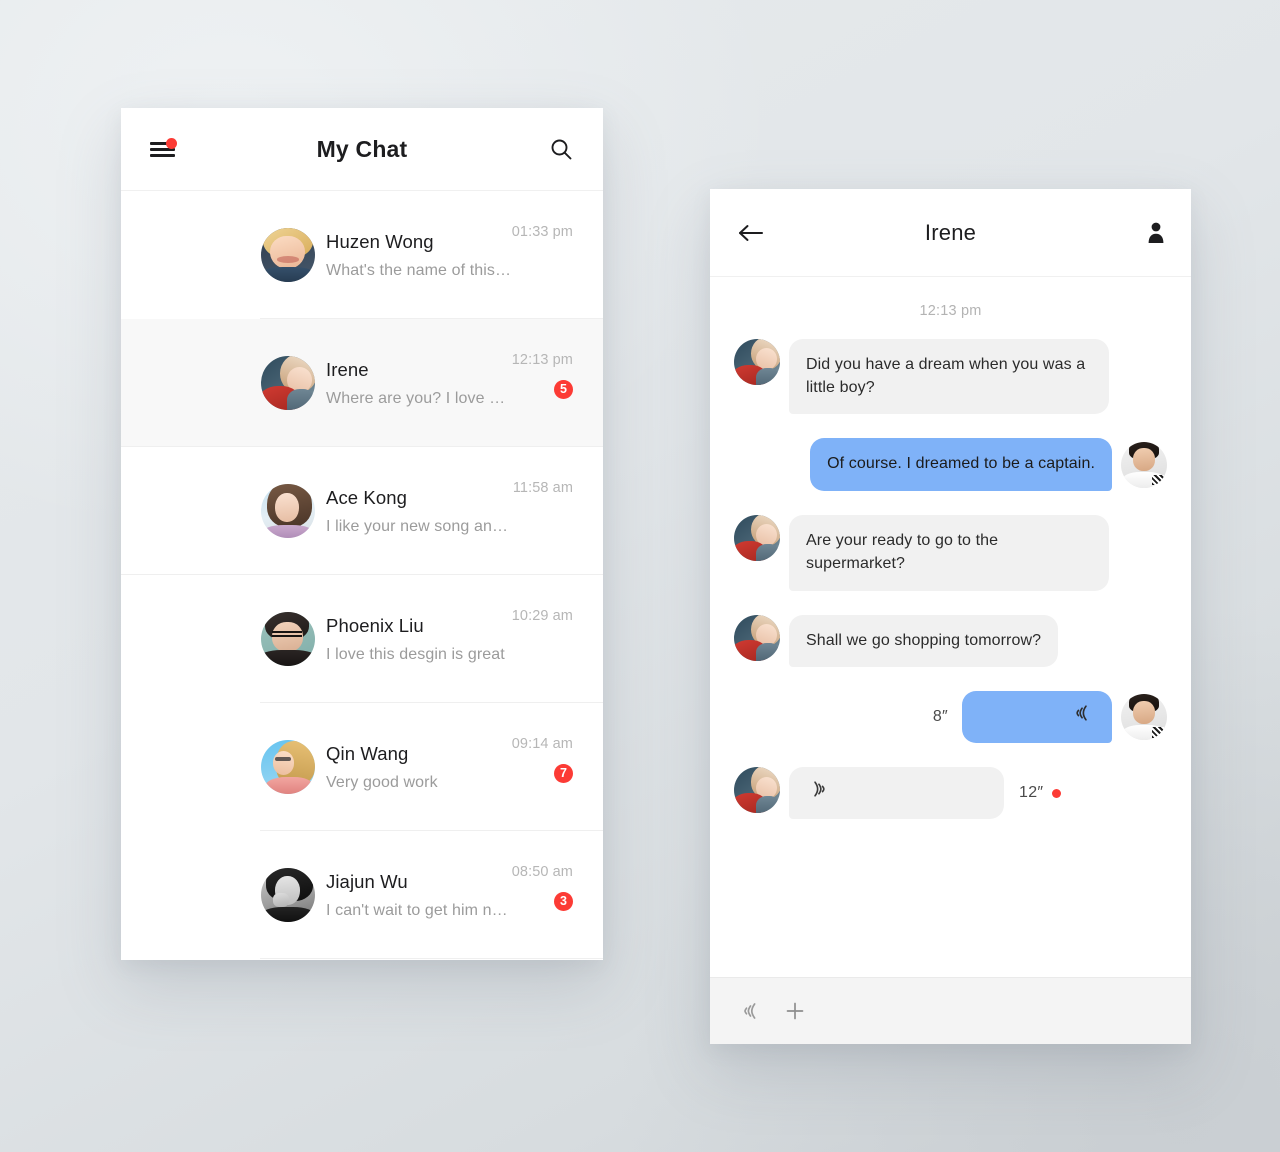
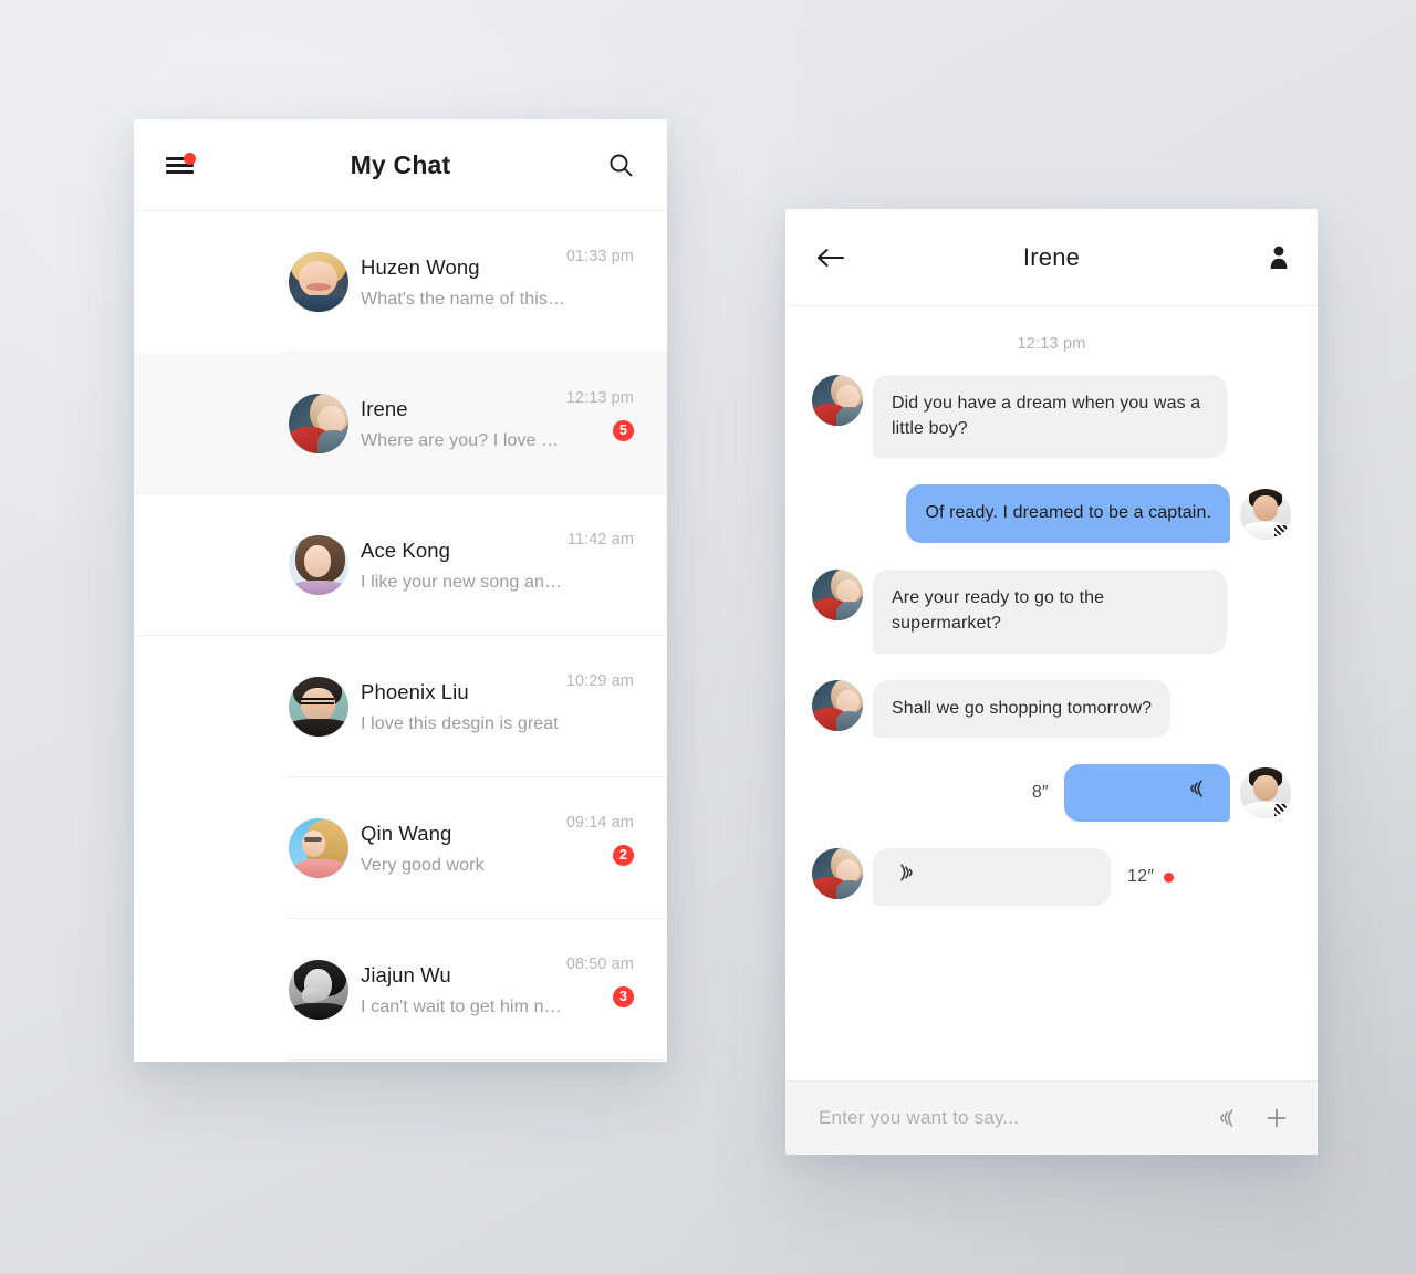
  My Chat
  Huzen Wong
  01:33 pm
  Irene
  Where are you? I love you
  12:13 pm
  5
  Ace Kong
- 11:58 am
+ 11:42 am
  Phoenix Liu
  I love this desgin is great
  10:29 am
  Qin Wang
  Very good work
  09:14 am
- 7
+ 2
  Jiajun Wu
  I can't wait to get him now
  08:50 am
  3
  Irene
  12:13 pm
  Did you have a dream when you was a little boy?
- Of course. I dreamed to be a captain.
+ Of ready. I dreamed to be a captain.
  Are your ready to go to the supermarket?
  Shall we go shopping tomorrow?
  8″
  12″
+ Enter you want to say...
